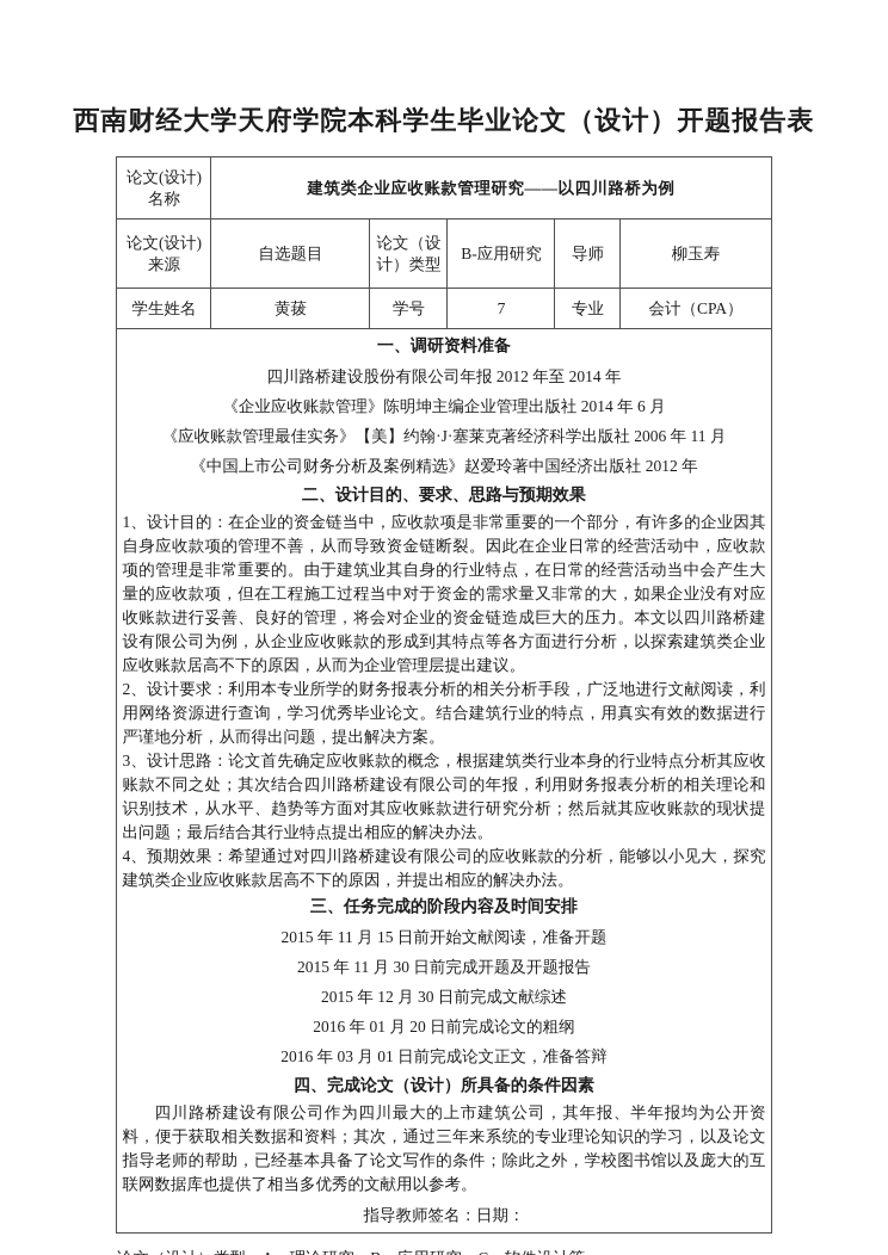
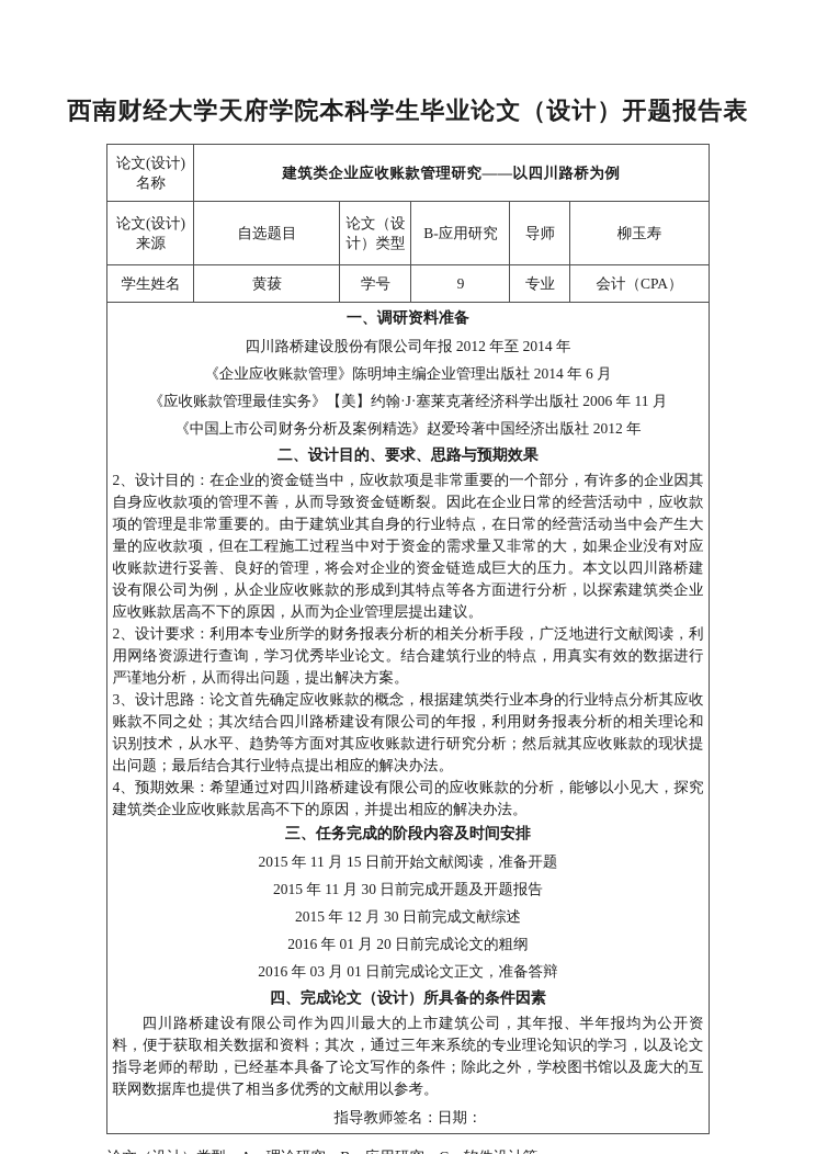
  西南财经大学天府学院本科学生毕业论文（设计）开题报告表
  论文(设计)名称	建筑类企业应收账款管理研究——以四川路桥为例
  论文(设计)来源	自选题目	论文（设计）类型	B-应用研究	导师	柳玉寿
- 学生姓名	黄菝	学号	7	专业	会计（CPA）
+ 学生姓名	黄菝	学号	9	专业	会计（CPA）
- 一、调研资料准备 四川路桥建设股份有限公司年报 2012 年至 2014 年 《企业应收账款管理》陈明坤主编企业管理出版社 2014 年 6 月 《应收账款管理最佳实务》【美】约翰·J·塞莱克著经济科学出版社 2006 年 11 月 《中国上市公司财务分析及案例精选》赵爱玲著中国经济出版社 2012 年 二、设计目的、要求、思路与预期效果 1、设计目的：在企业的资金链当中，应收款项是非常重要的一个部分，有许多的企业因其自身应收款项的管理不善，从而导致资金链断裂。因此在企业日常的经营活动中，应收款项的管理是非常重要的。由于建筑业其自身的行业特点，在日常的经营活动当中会产生大量的应收款项，但在工程施工过程当中对于资金的需求量又非常的大，如果企业没有对应收账款进行妥善、良好的管理，将会对企业的资金链造成巨大的压力。本文以四川路桥建设有限公司为例，从企业应收账款的形成到其特点等各方面进行分析，以探索建筑类企业应收账款居高不下的原因，从而为企业管理层提出建议。 2、设计要求：利用本专业所学的财务报表分析的相关分析手段，广泛地进行文献阅读，利用网络资源进行查询，学习优秀毕业论文。结合建筑行业的特点，用真实有效的数据进行严谨地分析，从而得出问题，提出解决方案。 3、设计思路：论文首先确定应收账款的概念，根据建筑类行业本身的行业特点分析其应收账款不同之处；其次结合四川路桥建设有限公司的年报，利用财务报表分析的相关理论和识别技术，从水平、趋势等方面对其应收账款进行研究分析；然后就其应收账款的现状提出问题；最后结合其行业特点提出相应的解决办法。 4、预期效果：希望通过对四川路桥建设有限公司的应收账款的分析，能够以小见大，探究建筑类企业应收账款居高不下的原因，并提出相应的解决办法。 三、任务完成的阶段内容及时间安排 2015 年 11 月 15 日前开始文献阅读，准备开题 2015 年 11 月 30 日前完成开题及开题报告 2015 年 12 月 30 日前完成文献综述 2016 年 01 月 20 日前完成论文的粗纲 2016 年 03 月 01 日前完成论文正文，准备答辩 四、完成论文（设计）所具备的条件因素 四川路桥建设有限公司作为四川最大的上市建筑公司，其年报、半年报均为公开资料，便于获取相关数据和资料；其次，通过三年来系统的专业理论知识的学习，以及论文指导老师的帮助，已经基本具备了论文写作的条件；除此之外，学校图书馆以及庞大的互联网数据库也提供了相当多优秀的文献用以参考。 指导教师签名：日期：
+ 一、调研资料准备 四川路桥建设股份有限公司年报 2012 年至 2014 年 《企业应收账款管理》陈明坤主编企业管理出版社 2014 年 6 月 《应收账款管理最佳实务》【美】约翰·J·塞莱克著经济科学出版社 2006 年 11 月 《中国上市公司财务分析及案例精选》赵爱玲著中国经济出版社 2012 年 二、设计目的、要求、思路与预期效果 2、设计目的：在企业的资金链当中，应收款项是非常重要的一个部分，有许多的企业因其自身应收款项的管理不善，从而导致资金链断裂。因此在企业日常的经营活动中，应收款项的管理是非常重要的。由于建筑业其自身的行业特点，在日常的经营活动当中会产生大量的应收款项，但在工程施工过程当中对于资金的需求量又非常的大，如果企业没有对应收账款进行妥善、良好的管理，将会对企业的资金链造成巨大的压力。本文以四川路桥建设有限公司为例，从企业应收账款的形成到其特点等各方面进行分析，以探索建筑类企业应收账款居高不下的原因，从而为企业管理层提出建议。 2、设计要求：利用本专业所学的财务报表分析的相关分析手段，广泛地进行文献阅读，利用网络资源进行查询，学习优秀毕业论文。结合建筑行业的特点，用真实有效的数据进行严谨地分析，从而得出问题，提出解决方案。 3、设计思路：论文首先确定应收账款的概念，根据建筑类行业本身的行业特点分析其应收账款不同之处；其次结合四川路桥建设有限公司的年报，利用财务报表分析的相关理论和识别技术，从水平、趋势等方面对其应收账款进行研究分析；然后就其应收账款的现状提出问题；最后结合其行业特点提出相应的解决办法。 4、预期效果：希望通过对四川路桥建设有限公司的应收账款的分析，能够以小见大，探究建筑类企业应收账款居高不下的原因，并提出相应的解决办法。 三、任务完成的阶段内容及时间安排 2015 年 11 月 15 日前开始文献阅读，准备开题 2015 年 11 月 30 日前完成开题及开题报告 2015 年 12 月 30 日前完成文献综述 2016 年 01 月 20 日前完成论文的粗纲 2016 年 03 月 01 日前完成论文正文，准备答辩 四、完成论文（设计）所具备的条件因素 四川路桥建设有限公司作为四川最大的上市建筑公司，其年报、半年报均为公开资料，便于获取相关数据和资料；其次，通过三年来系统的专业理论知识的学习，以及论文指导老师的帮助，已经基本具备了论文写作的条件；除此之外，学校图书馆以及庞大的互联网数据库也提供了相当多优秀的文献用以参考。 指导教师签名：日期：
